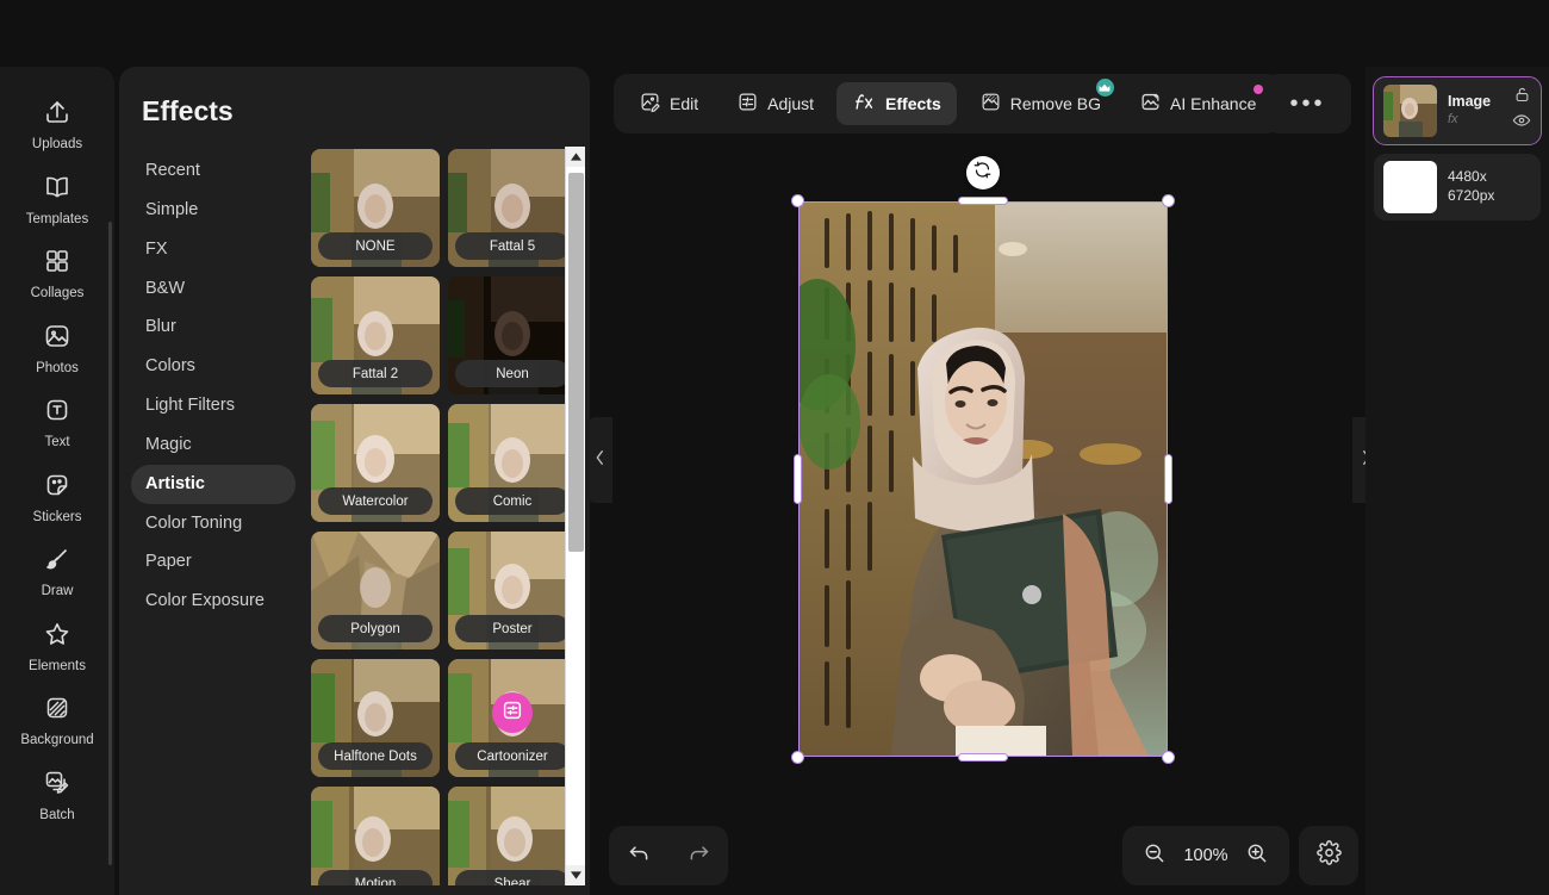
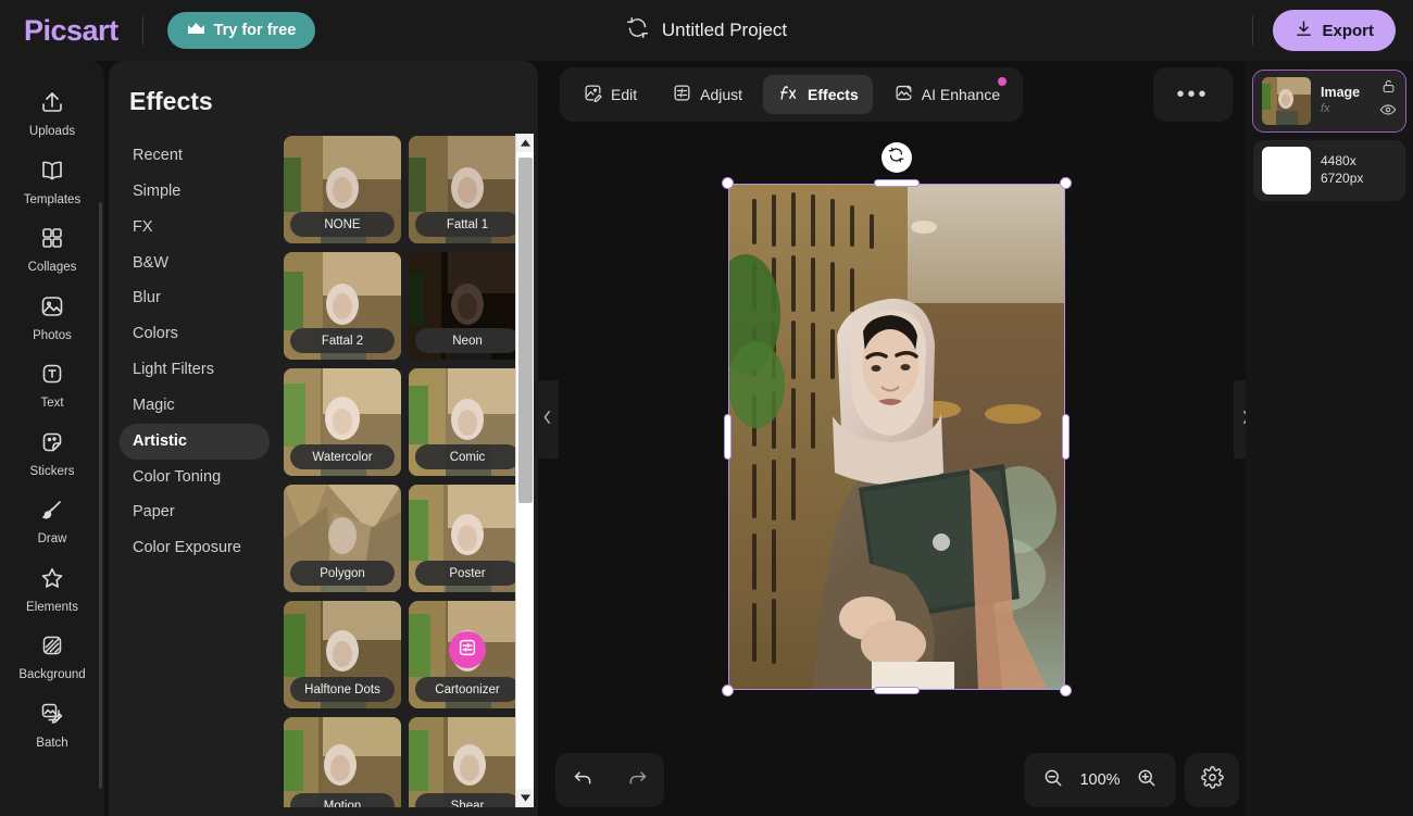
+ Picsart
+ Try for free
+ Untitled Project
+ Export
  Uploads
  Templates
  Collages
  Photos
  Text
  Stickers
  Draw
  Elements
  Background
  Batch
  Effects
  Recent
  Simple
  FX
  B&W
  Blur
  Colors
  Light Filters
  Magic
  Artistic
  Color Toning
  Paper
  Color Exposure
  NONE
- Fattal 5
+ Fattal 1
  Fattal 2
  Neon
  Watercolor
  Comic
  Polygon
  Poster
  Halftone Dots
  Cartoonizer
  Motion
  Shear
  Edit
  Adjust
  Effects
- Remove BG
  AI Enhance
  •••
  100%
  Image
  fx
  4480x
  6720px
